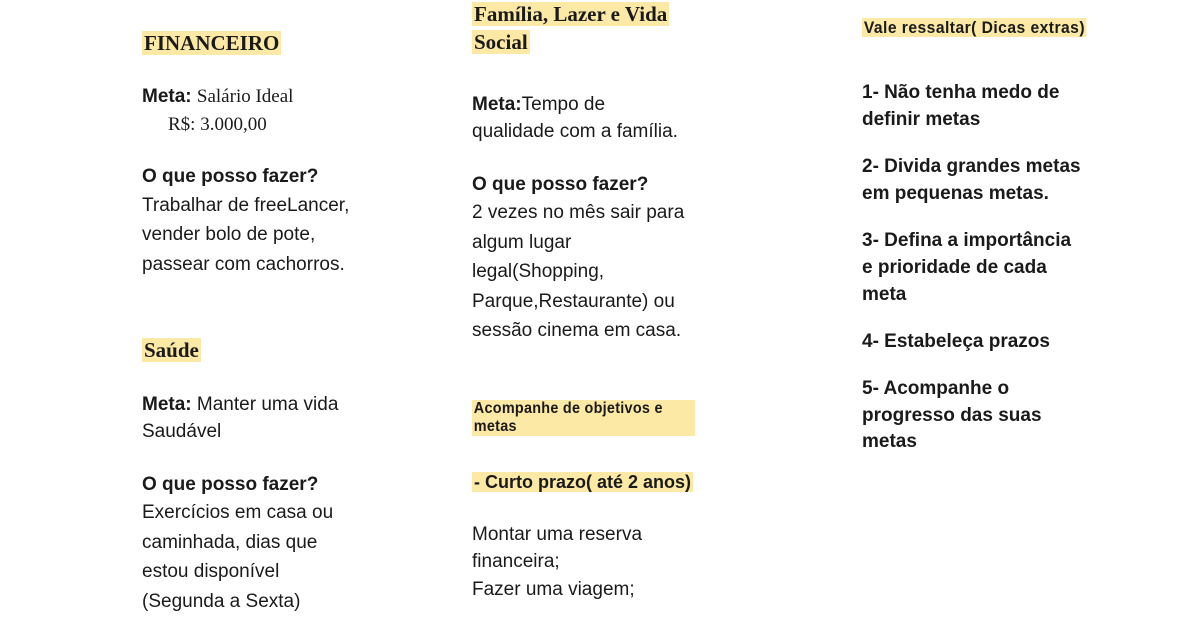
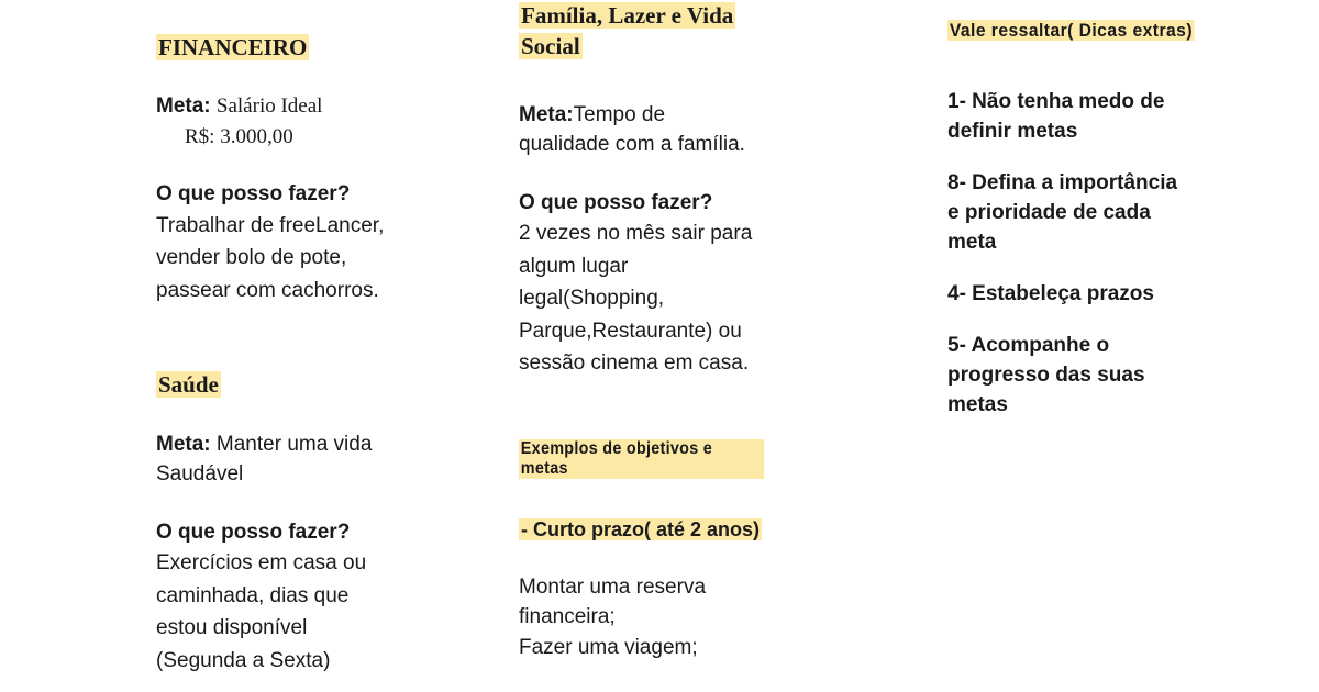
  FINANCEIRO
  Meta: Salário Ideal
  R$: 3.000,00
  O que posso fazer?
  Trabalhar de freeLancer,
  vender bolo de pote,
  passear com cachorros.
  Saúde
  Meta: Manter uma vida
  Saudável
  O que posso fazer?
  Exercícios em casa ou
  caminhada, dias que
  estou disponível
  (Segunda a Sexta)
  Família, Lazer e Vida
  Social
  Meta:Tempo de
  qualidade com a família.
  O que posso fazer?
  2 vezes no mês sair para
  algum lugar
  legal(Shopping,
  Parque,Restaurante) ou
  sessão cinema em casa.
- Acompanhe de objetivos e metas
+ Exemplos de objetivos e metas
  - Curto prazo( até 2 anos)
  Montar uma reserva
  financeira;
  Fazer uma viagem;
  Vale ressaltar( Dicas extras)
  1- Não tenha medo de
  definir metas
- 2- Divida grandes metas
- em pequenas metas.
- 3- Defina a importância
+ 8- Defina a importância
  e prioridade de cada
  meta
  4- Estabeleça prazos
  5- Acompanhe o
  progresso das suas
  metas
